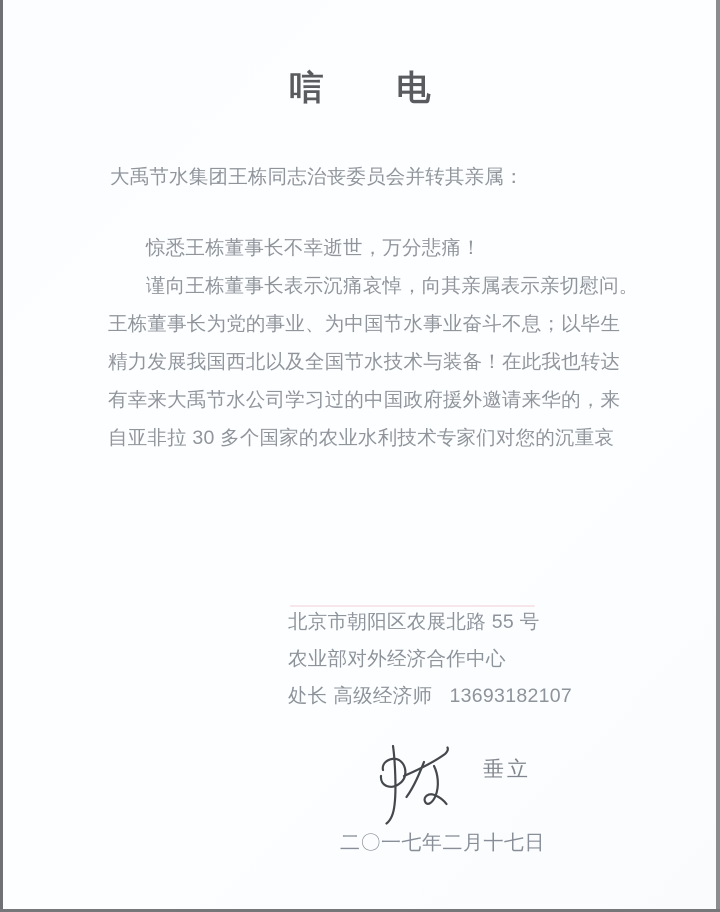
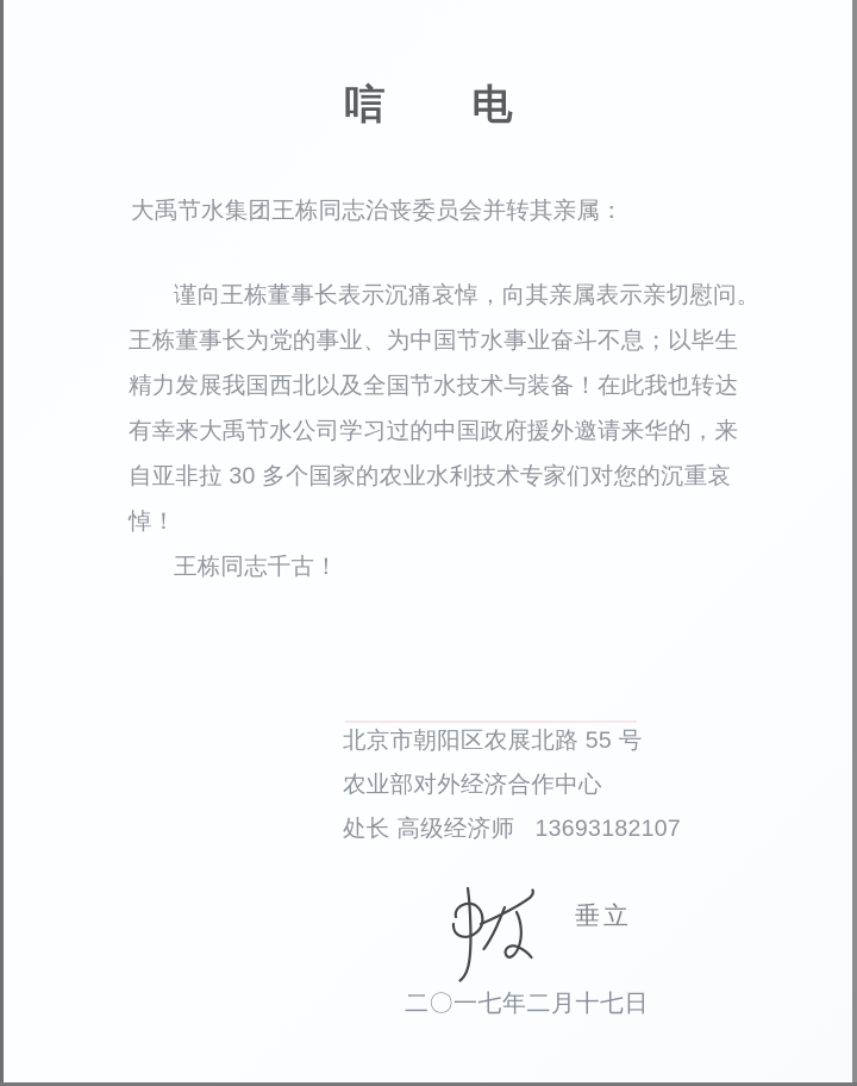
  唁
  电
  大禹节水集团王栋同志治丧委员会并转其亲属：
- 惊悉王栋董事长不幸逝世，万分悲痛！
  谨向王栋董事长表示沉痛哀悼，向其亲属表示亲切慰问。
  王栋董事长为党的事业、为中国节水事业奋斗不息；以毕生
  精力发展我国西北以及全国节水技术与装备！在此我也转达
  有幸来大禹节水公司学习过的中国政府援外邀请来华的，来
  自亚非拉 30 多个国家的农业水利技术专家们对您的沉重哀
+ 悼！
+ 王栋同志千古！
  北京市朝阳区农展北路 55 号
  农业部对外经济合作中心
  处长 高级经济师 13693182107
  垂立
  二〇一七年二月十七日
